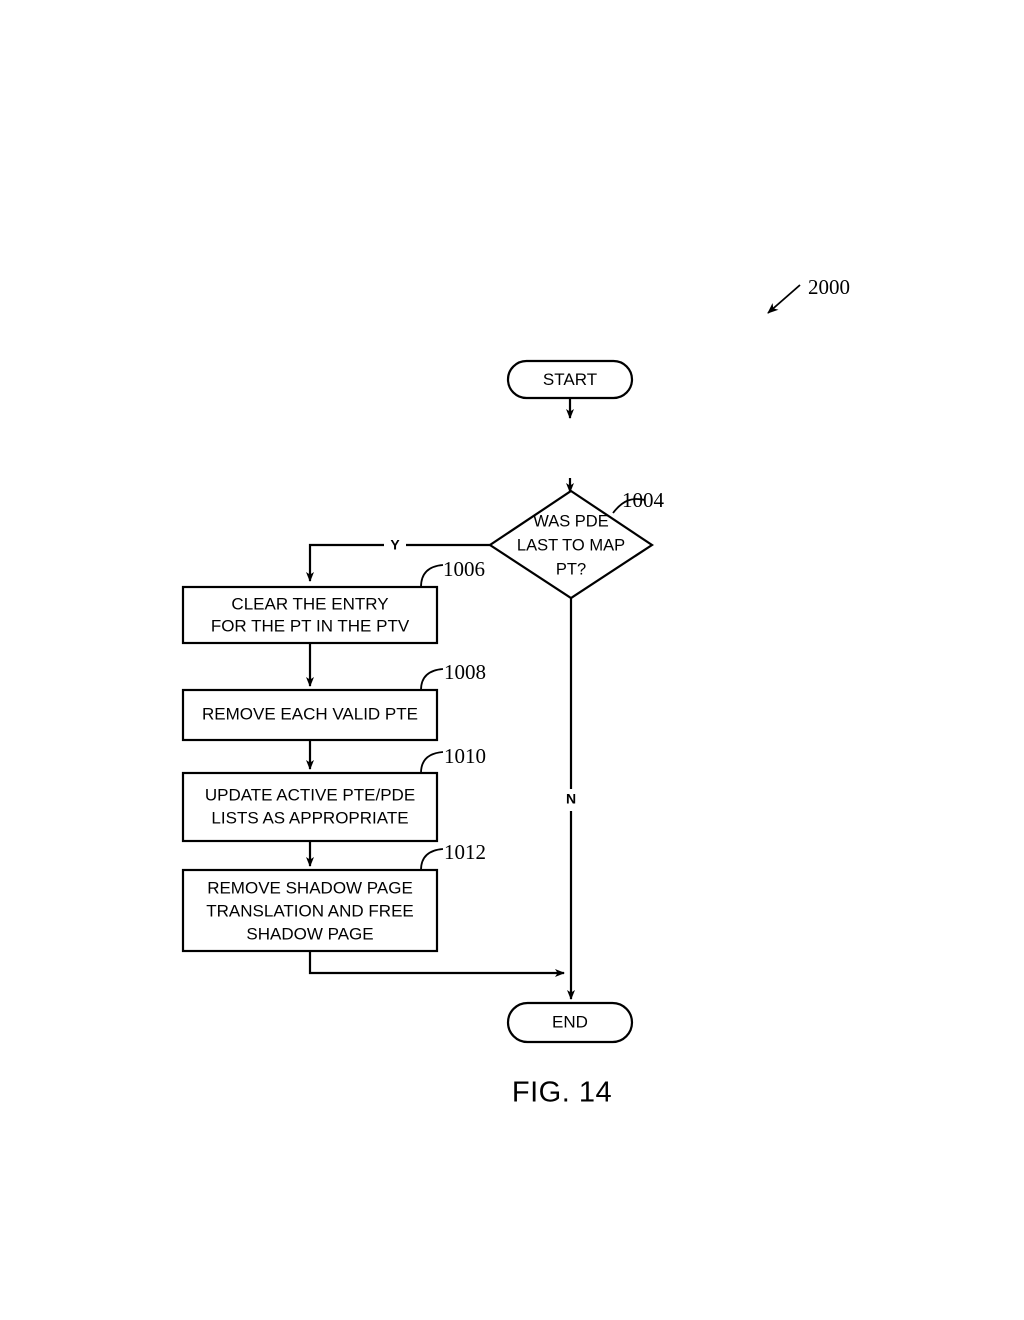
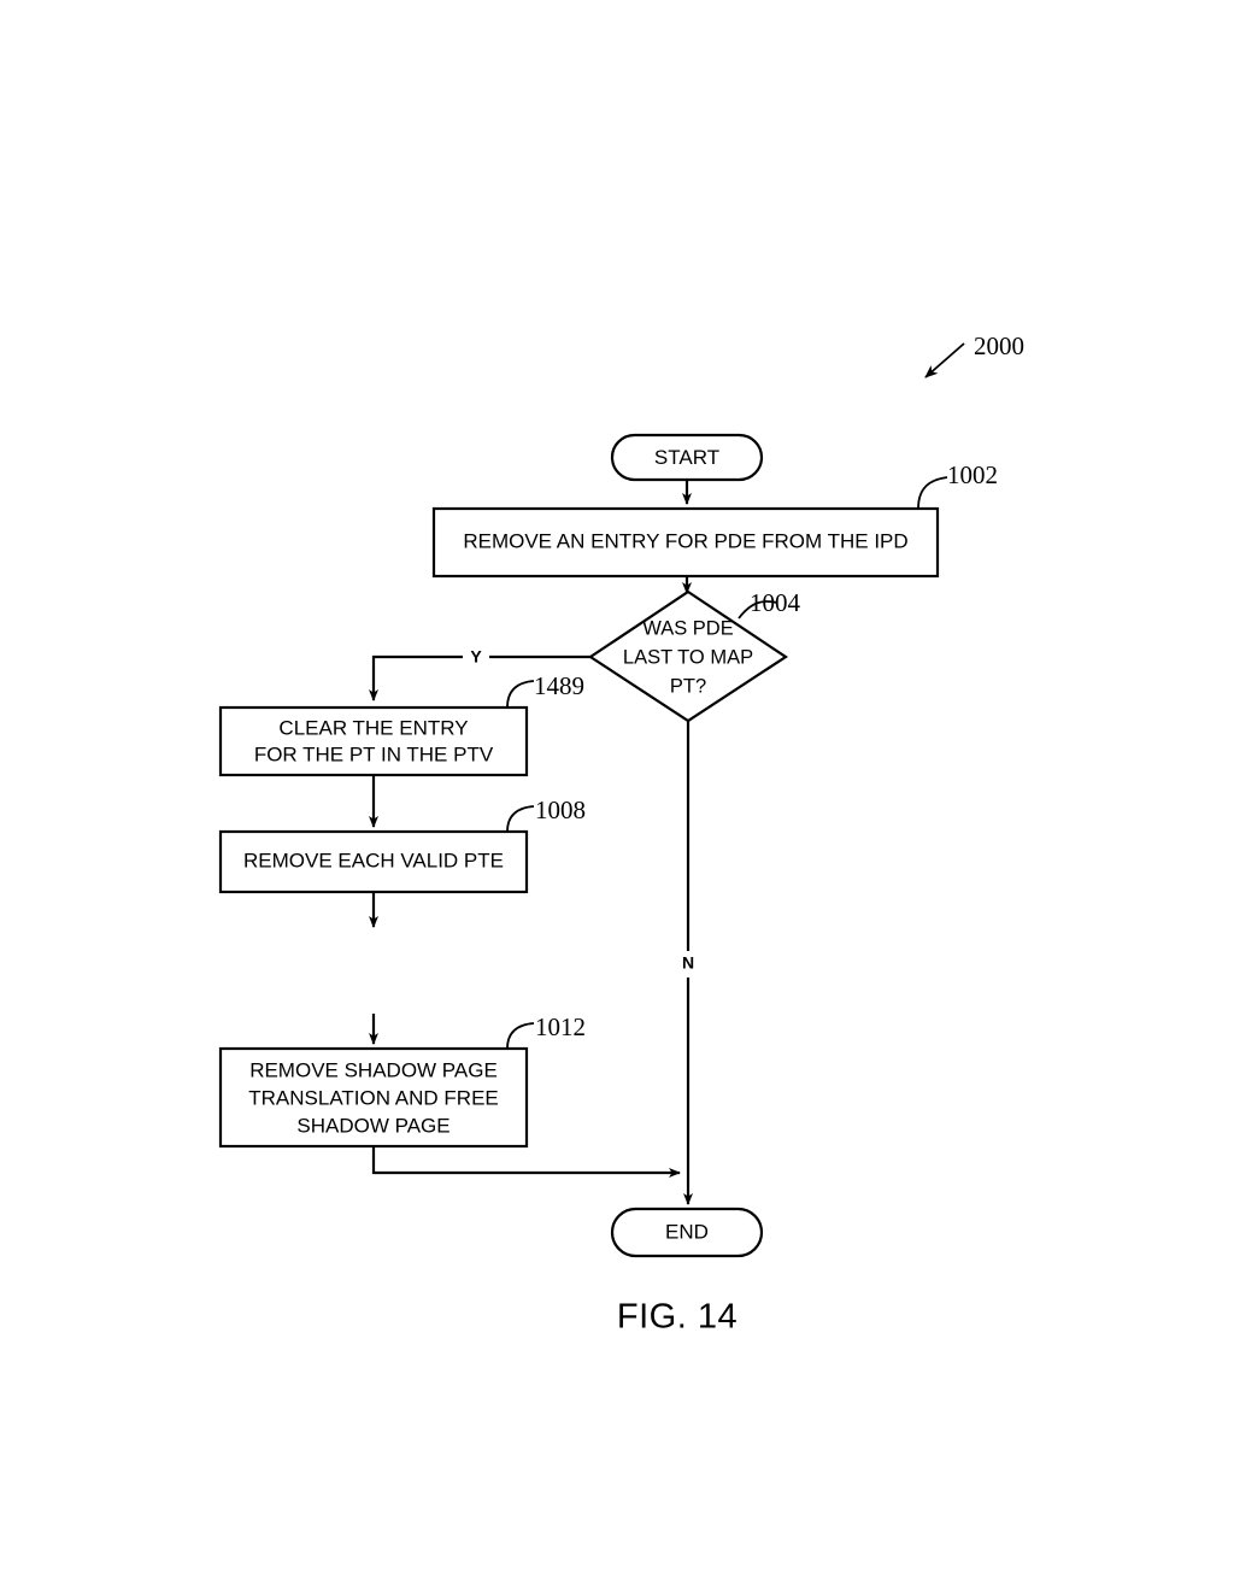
  2000
  START
+ REMOVE AN ENTRY FOR PDE FROM THE IPD
+ 1002
  WAS PDE
  LAST TO MAP
  PT?
  1004
  Y
  CLEAR THE ENTRY
  FOR THE PT IN THE PTV
- 1006
+ 1489
  REMOVE EACH VALID PTE
  1008
- UPDATE ACTIVE PTE/PDE
- LISTS AS APPROPRIATE
- 1010
  REMOVE SHADOW PAGE
  TRANSLATION AND FREE
  SHADOW PAGE
  1012
  N
  END
  FIG. 14
